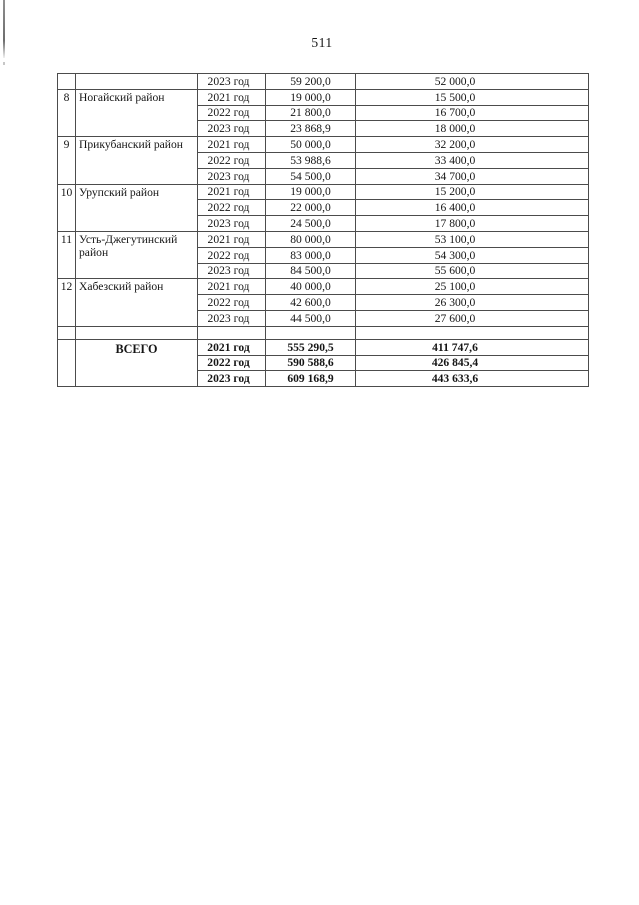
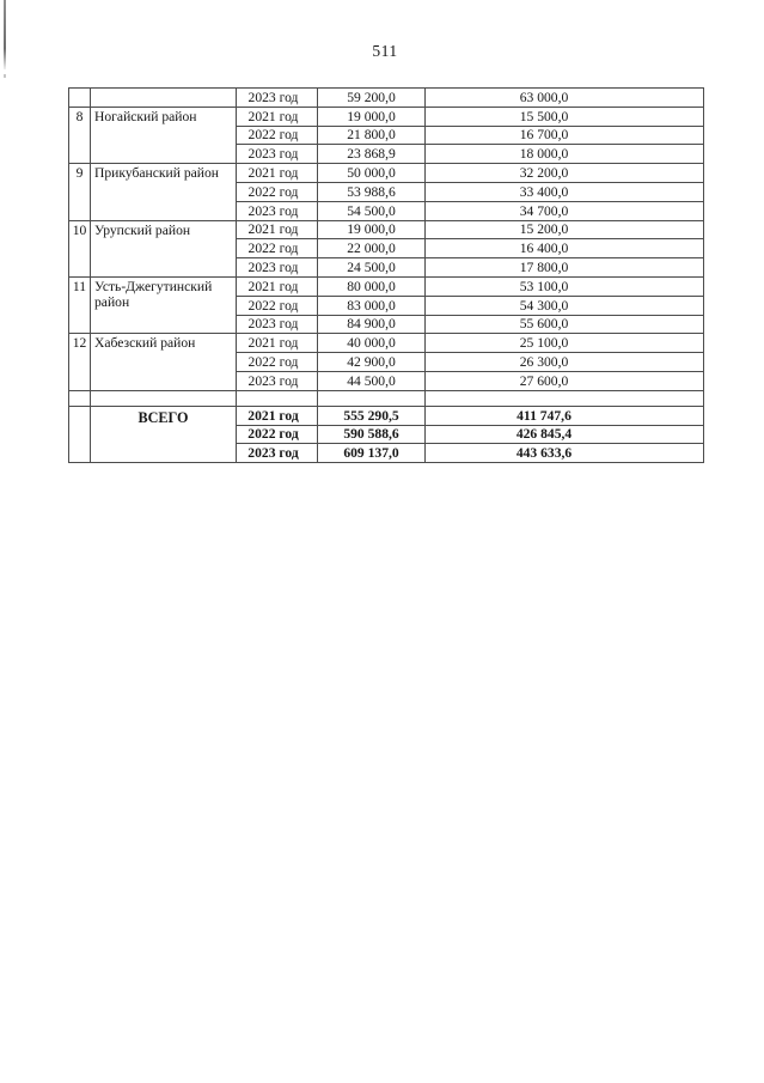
  511
- 		2023 год	59 200,0	52 000,0
+ 		2023 год	59 200,0	63 000,0
  8	Ногайский район	2021 год	19 000,0	15 500,0
  2022 год	21 800,0	16 700,0
  2023 год	23 868,9	18 000,0
  9	Прикубанский район	2021 год	50 000,0	32 200,0
  2022 год	53 988,6	33 400,0
  2023 год	54 500,0	34 700,0
  10	Урупский район	2021 год	19 000,0	15 200,0
  2022 год	22 000,0	16 400,0
  2023 год	24 500,0	17 800,0
  11	Усть-Джегутинский район	2021 год	80 000,0	53 100,0
  2022 год	83 000,0	54 300,0
- 2023 год	84 500,0	55 600,0
+ 2023 год	84 900,0	55 600,0
  12	Хабезский район	2021 год	40 000,0	25 100,0
- 2022 год	42 600,0	26 300,0
+ 2022 год	42 900,0	26 300,0
  2023 год	44 500,0	27 600,0
  	ВСЕГО	2021 год	555 290,5	411 747,6
  2022 год	590 588,6	426 845,4
- 2023 год	609 168,9	443 633,6
+ 2023 год	609 137,0	443 633,6
